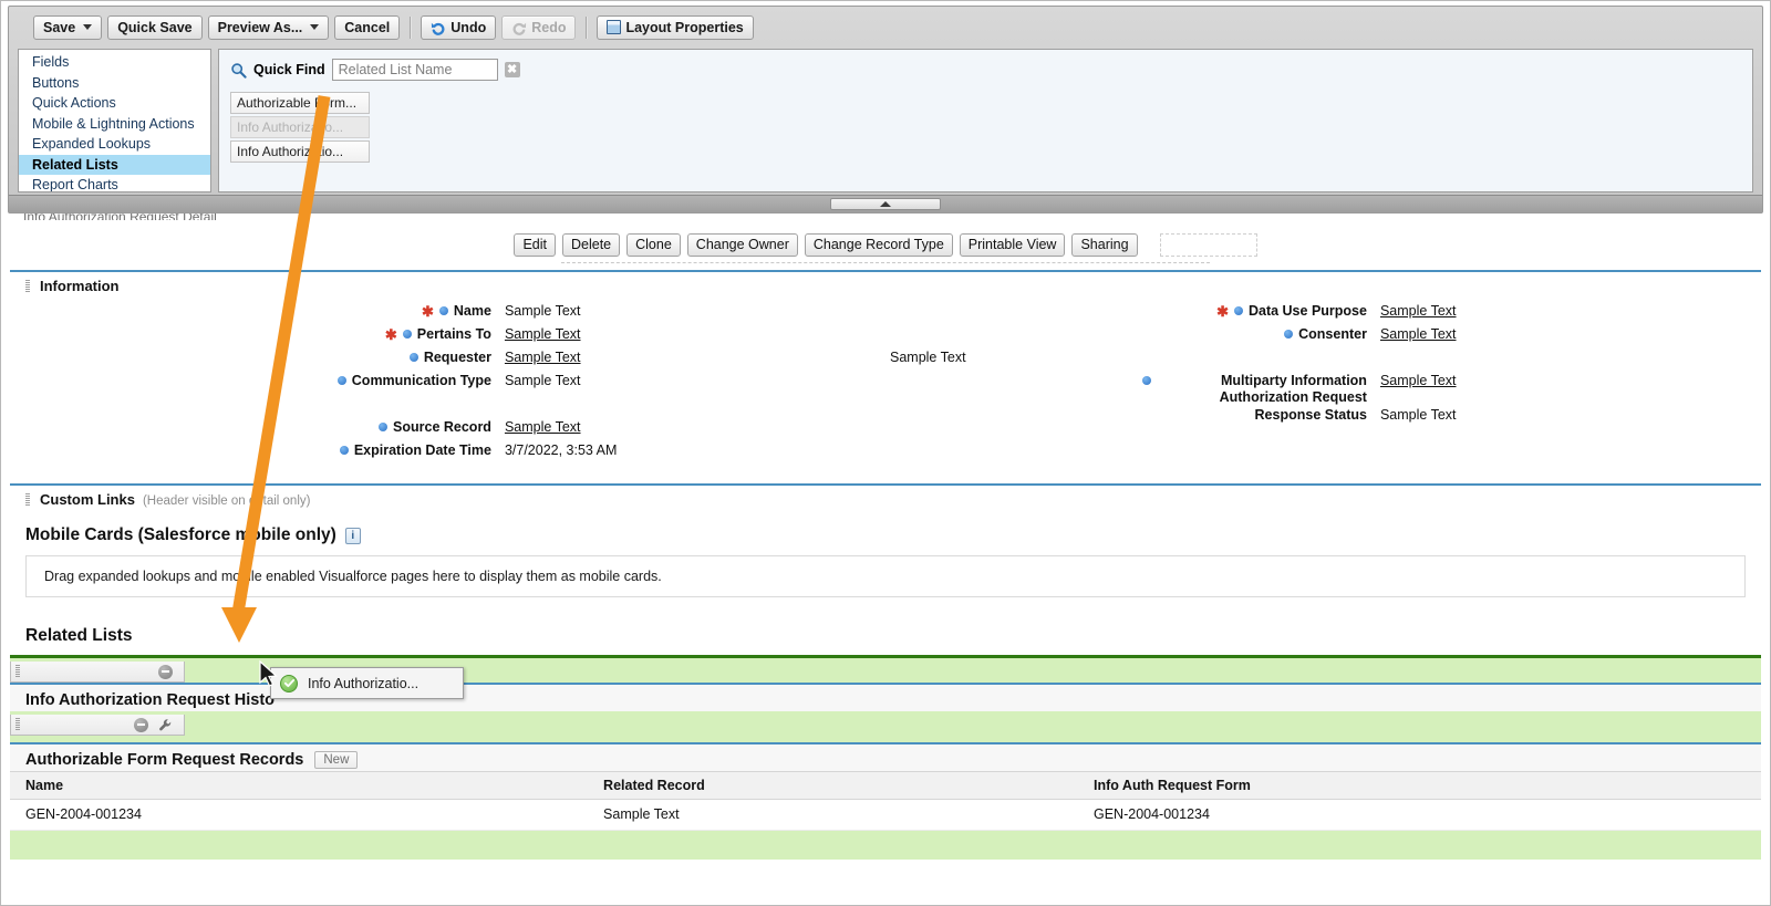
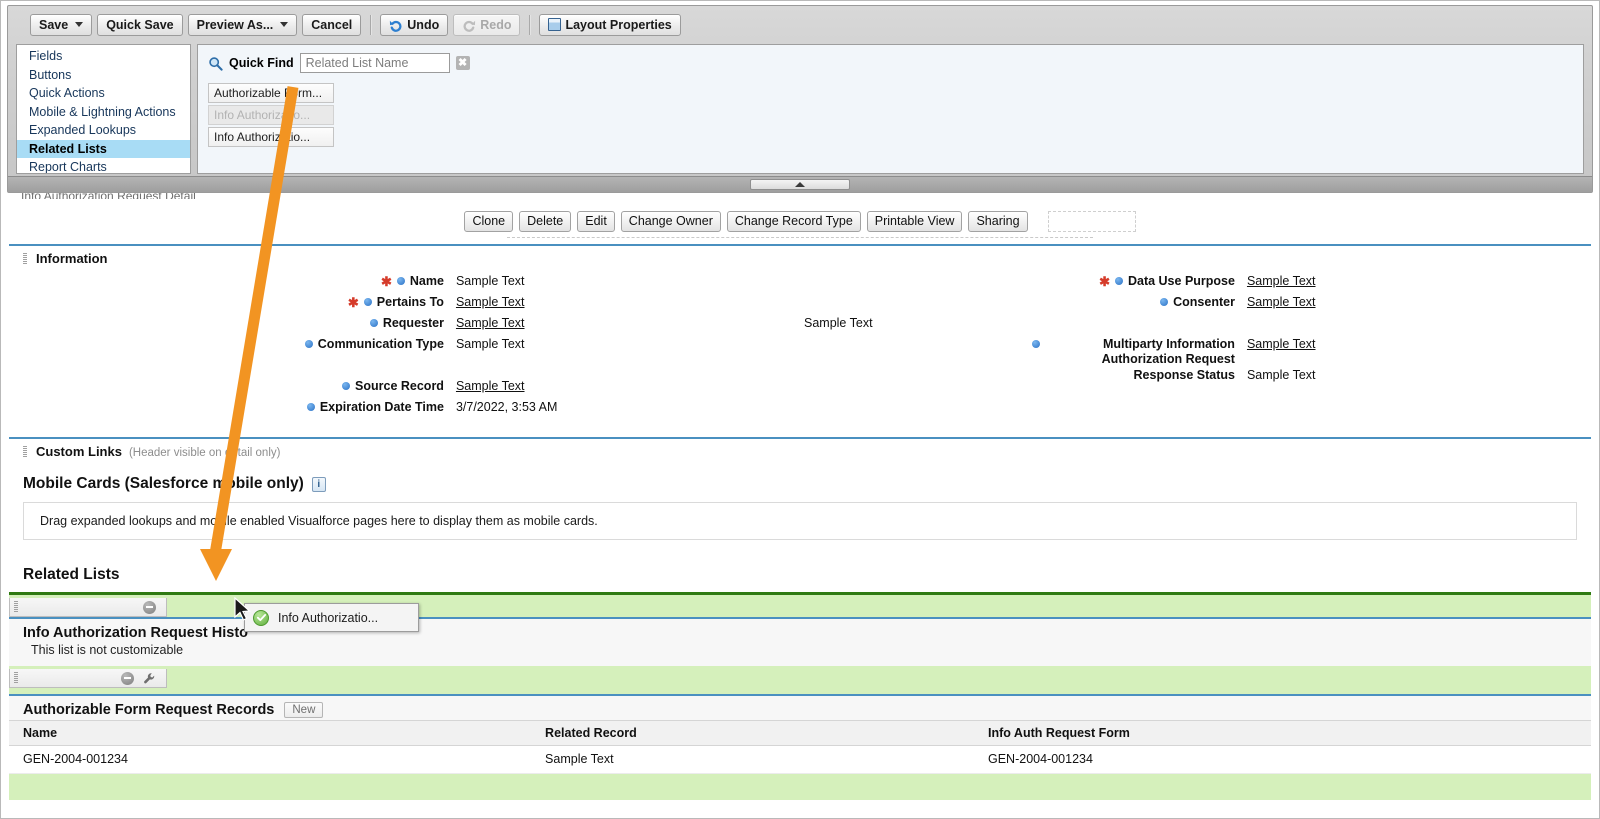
  Save
  Quick Save
  Preview As...
  Cancel
  Undo
  Redo
  Layout Properties
  Fields
  Buttons
  Quick Actions
  Mobile & Lightning Actions
  Expanded Lookups
  Related Lists
  Report Charts
  Quick Find
  Related List Name
  ✖
  Authorizablerm...
  Info Authorizo...
  Info Authorizio...
  Info Authorization Request Detail
- Edit
+ Clone
  Delete
- Clone
+ Edit
  Change Owner
  Change Record Type
  Printable View
  Sharing
  Information
  ✱
  Name
  Sample Text
  ✱
  Pertains To
  Sample Text
  Requester
  Sample Text
  Communication Type
  Sample Text
  Source Record
  Sample Text
  Expiration Date Time
  3/7/2022, 3:53 AM
  ✱
  Data Use Purpose
  Sample Text
  Consenter
  Sample Text
  Sample Text
  Multiparty Information Authorization Request
  Sample Text
  Response Status
  Sample Text
  Custom Links
  (Header visible ontail only)
  Mobile Cards (Salesforce mbile only)
  i
  Drag expanded lookups and mole enabled Visualforce pages here to display them as mobile cards.
  Related Lists
  Info Authorization Request Histo
+ This list is not customizable
  Authorizable Form Request Records
  New
  Name	Related Record	Info Auth Request Form
  GEN-2004-001234	Sample Text	GEN-2004-001234
  Info Authorizatio...
